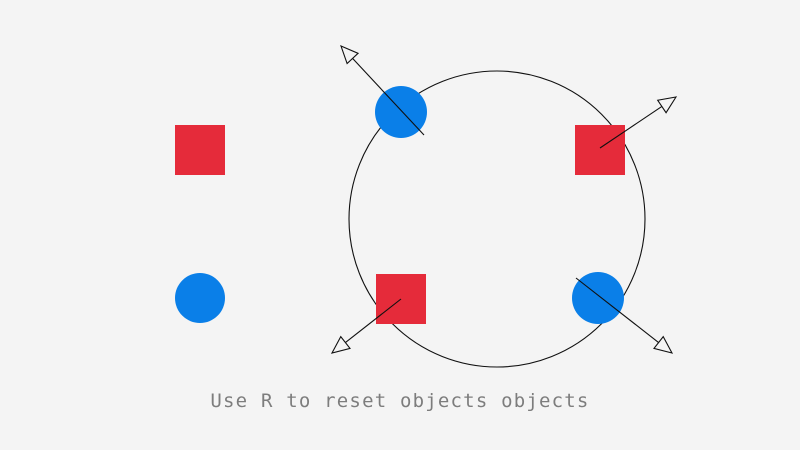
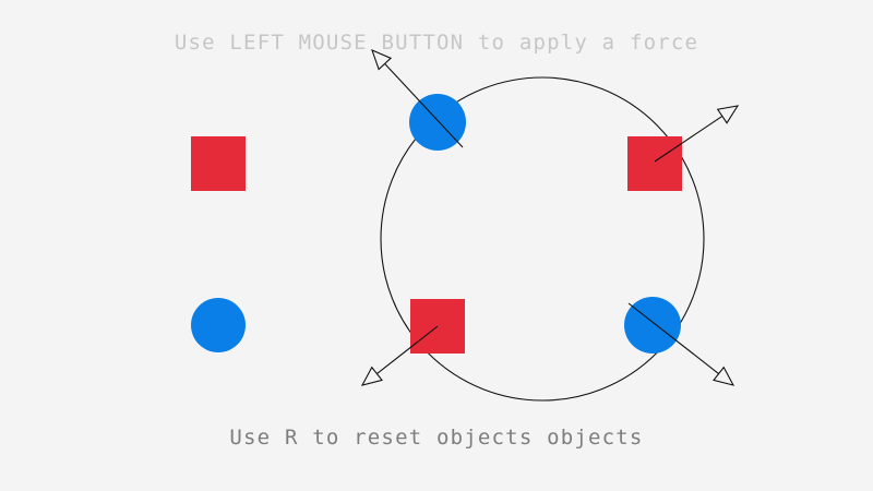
+ Use LEFT MOUSE BUTTON to apply a force
  Use R to reset objects objects
